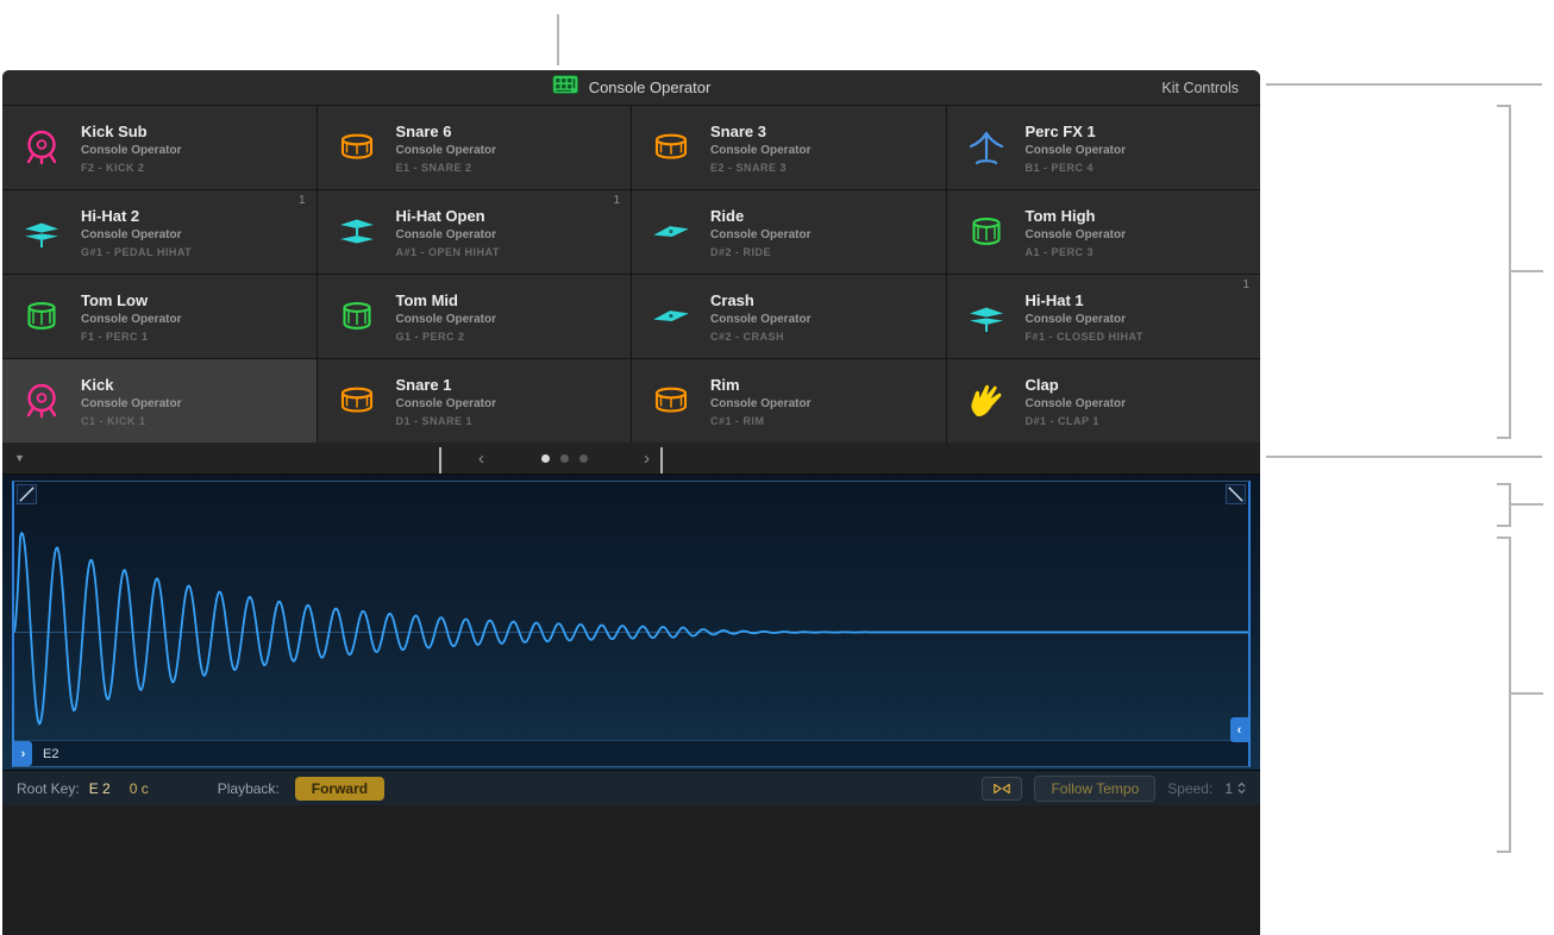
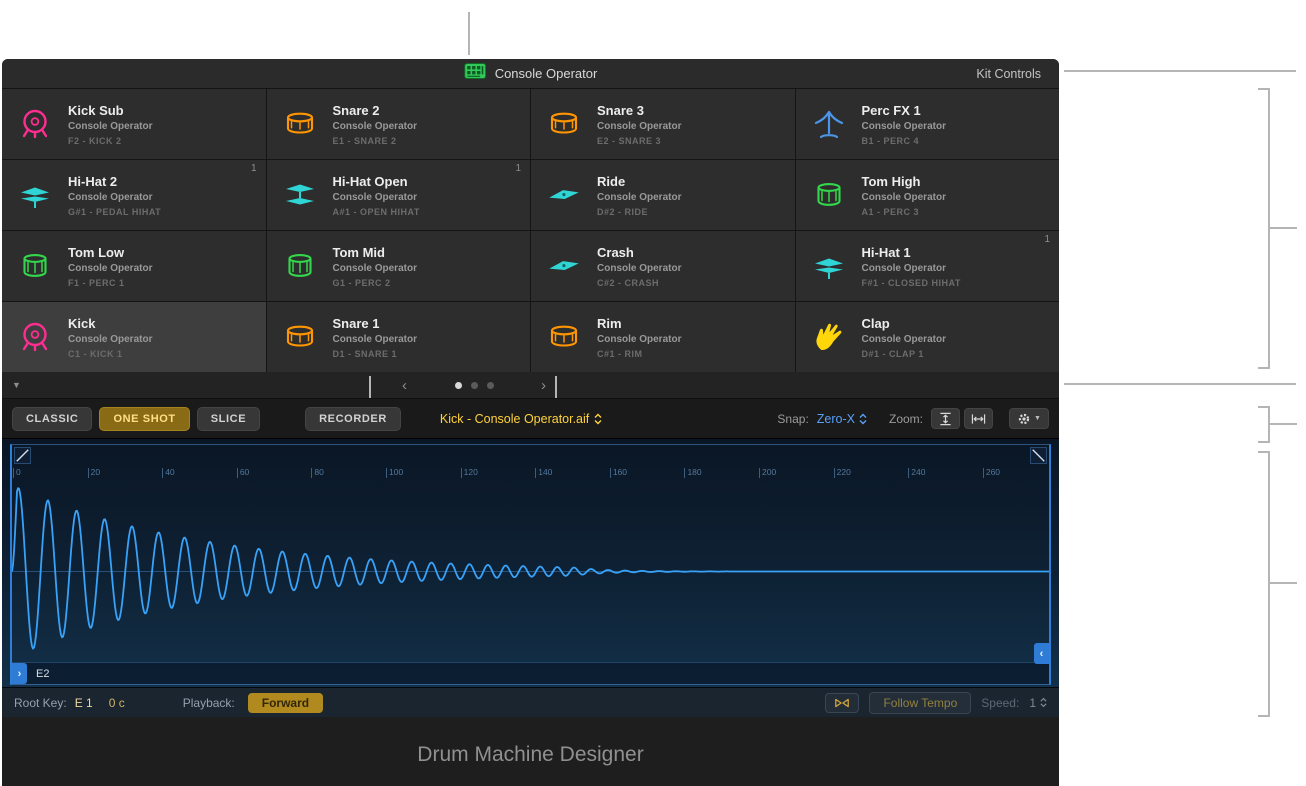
  Console Operator
  Kit Controls
  Kick Sub
  Console Operator
  F2 - KICK 2
- Snare 6
+ Snare 2
  Console Operator
  E1 - SNARE 2
  Snare 3
  Console Operator
  E2 - SNARE 3
  Perc FX 1
  Console Operator
  B1 - PERC 4
  Hi-Hat 2
  Console Operator
  G#1 - PEDAL HIHAT
  1
  Hi-Hat Open
  Console Operator
  A#1 - OPEN HIHAT
  1
  Ride
  Console Operator
  D#2 - RIDE
  Tom High
  Console Operator
  A1 - PERC 3
  Tom Low
  Console Operator
  F1 - PERC 1
  Tom Mid
  Console Operator
  G1 - PERC 2
  Crash
  Console Operator
  C#2 - CRASH
  Hi-Hat 1
  Console Operator
  F#1 - CLOSED HIHAT
  1
  Kick
  Console Operator
  C1 - KICK 1
  Snare 1
  Console Operator
  D1 - SNARE 1
  Rim
  Console Operator
  C#1 - RIM
  Clap
  Console Operator
  D#1 - CLAP 1
  ▼
  ‹
  ›
+ CLASSIC ONE SHOT SLICE
+ RECORDER
+ Kick - Console Operator.aif
+ Snap:
+ Zero-X
+ Zoom:
+ 0
+ 20
+ 40
+ 60
+ 80
+ 100
+ 120
+ 140
+ 160
+ 180
+ 200
+ 220
+ 240
+ 260
  E2
  ›
  ‹
  Root Key:
- E 2
+ E 1
  0 c
  Playback:
  Forward
  Follow Tempo
  Speed:
  1
+ Drum Machine Designer
